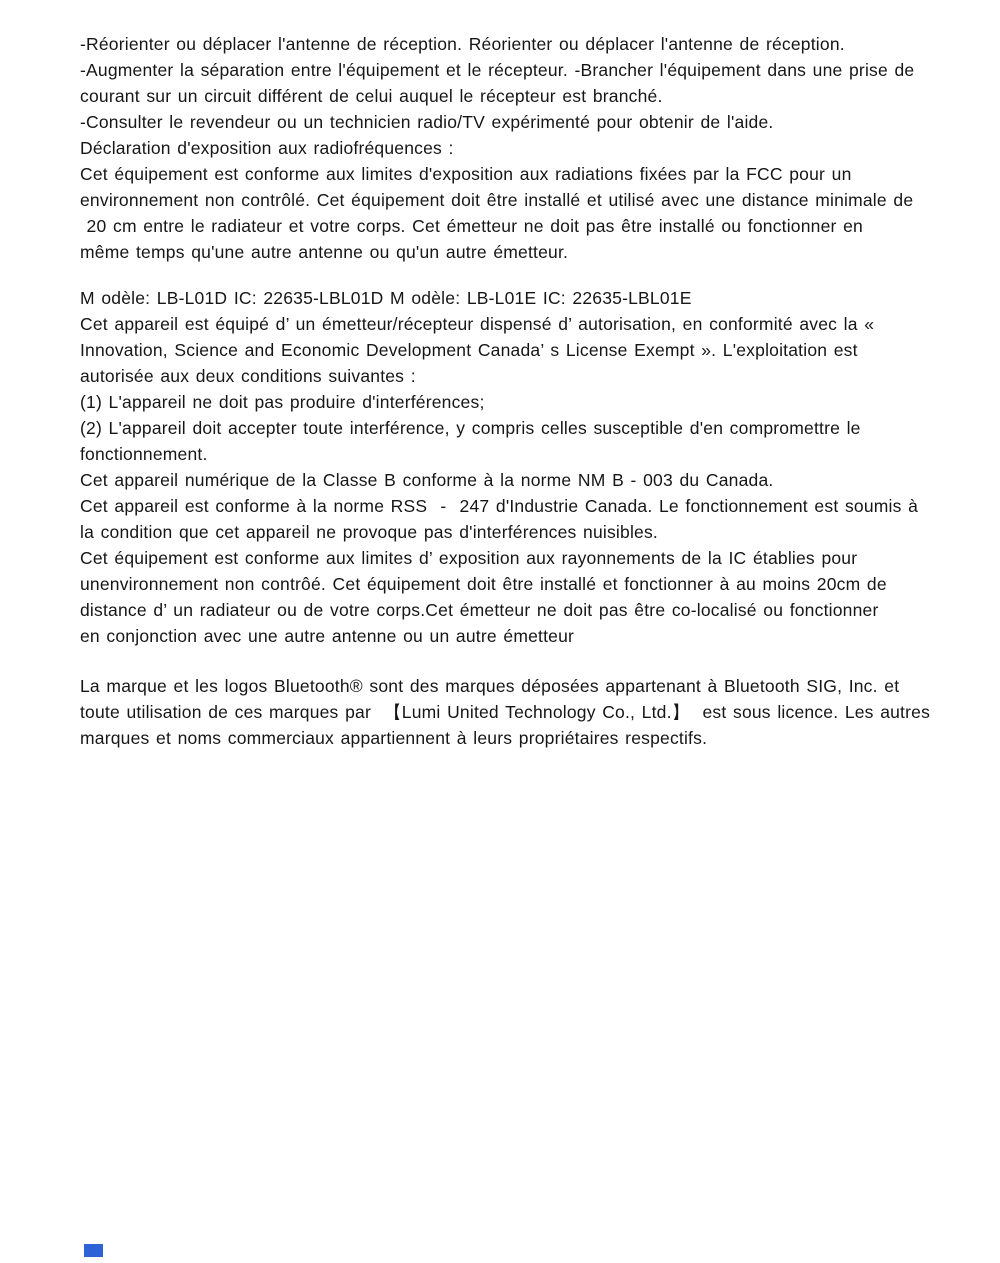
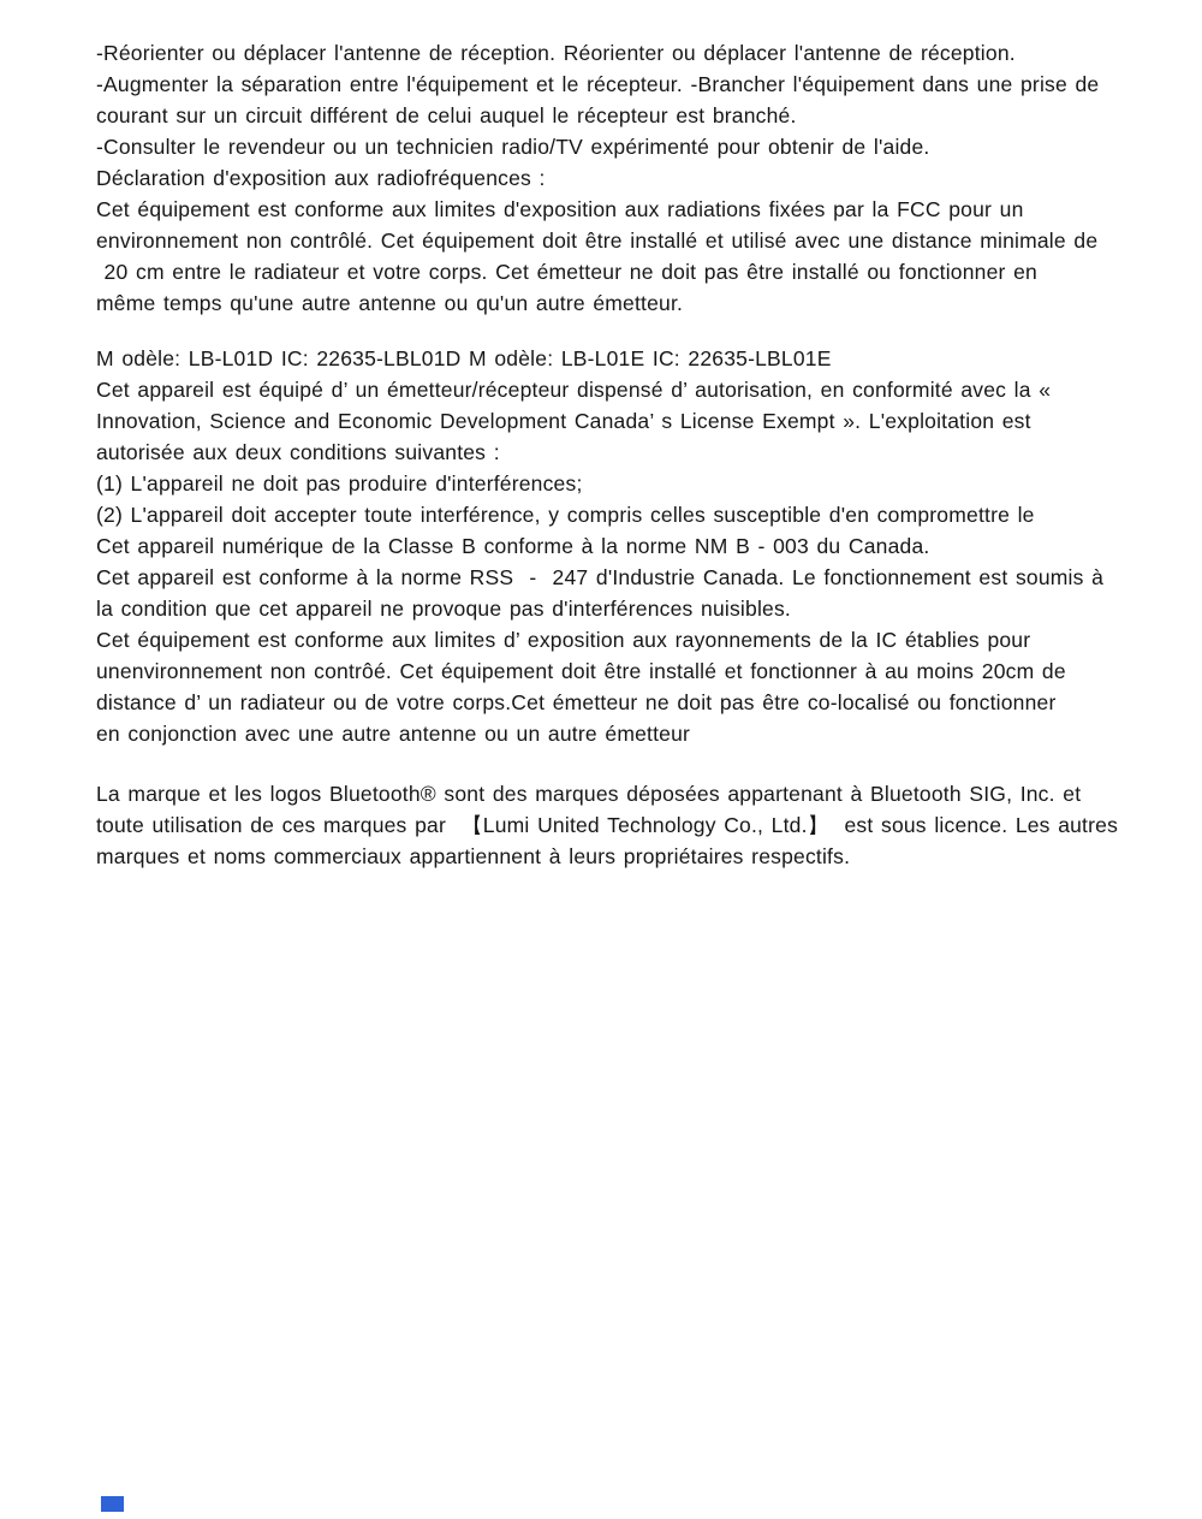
  -Réorienter ou déplacer l'antenne de réception. Réorienter ou déplacer l'antenne de réception.
  -Augmenter la séparation entre l'équipement et le récepteur. -Brancher l'équipement dans une prise de
  courant sur un circuit différent de celui auquel le récepteur est branché.
  -Consulter le revendeur ou un technicien radio/TV expérimenté pour obtenir de l'aide.
  Déclaration d'exposition aux radiofréquences :
  Cet équipement est conforme aux limites d'exposition aux radiations fixées par la FCC pour un
  environnement non contrôlé. Cet équipement doit être installé et utilisé avec une distance minimale de
  20 cm entre le radiateur et votre corps. Cet émetteur ne doit pas être installé ou fonctionner en
  même temps qu'une autre antenne ou qu'un autre émetteur.
  M odèle: LB-L01D IC: 22635-LBL01D M odèle: LB-L01E IC: 22635-LBL01E
  Cet appareil est équipé d’ un émetteur/récepteur dispensé d’ autorisation, en conformité avec la «
  Innovation, Science and Economic Development Canada’ s License Exempt ». L'exploitation est
  autorisée aux deux conditions suivantes :
  (1) L'appareil ne doit pas produire d'interférences;
  (2) L'appareil doit accepter toute interférence, y compris celles susceptible d'en compromettre le
- fonctionnement.
  Cet appareil numérique de la Classe B conforme à la norme NM B - 003 du Canada.
  Cet appareil est conforme à la norme RSS - 247 d'Industrie Canada. Le fonctionnement est soumis à
  la condition que cet appareil ne provoque pas d'interférences nuisibles.
  Cet équipement est conforme aux limites d’ exposition aux rayonnements de la IC établies pour
  unenvironnement non contrôé. Cet équipement doit être installé et fonctionner à au moins 20cm de
  distance d’ un radiateur ou de votre corps.Cet émetteur ne doit pas être co-localisé ou fonctionner
  en conjonction avec une autre antenne ou un autre émetteur
  La marque et les logos Bluetooth® sont des marques déposées appartenant à Bluetooth SIG, Inc. et
  toute utilisation de ces marques par 【Lumi United Technology Co., Ltd.】 est sous licence. Les autres
  marques et noms commerciaux appartiennent à leurs propriétaires respectifs.
